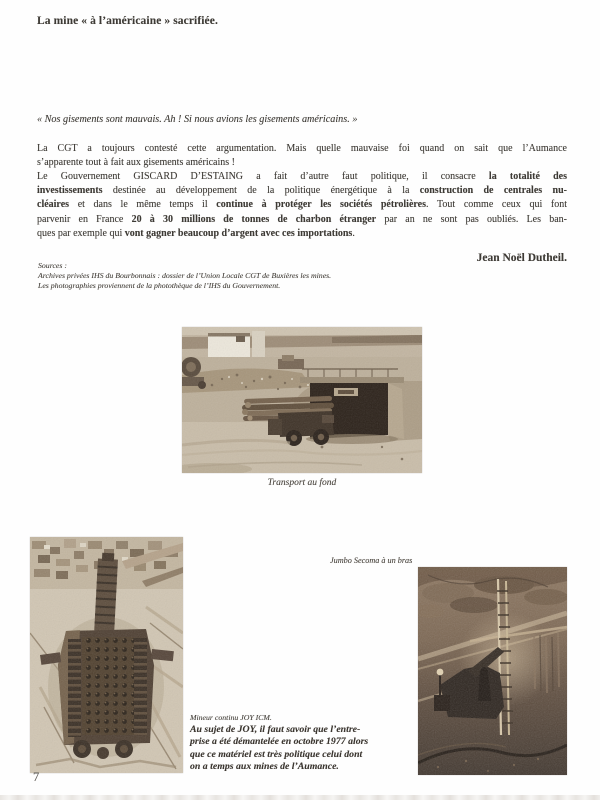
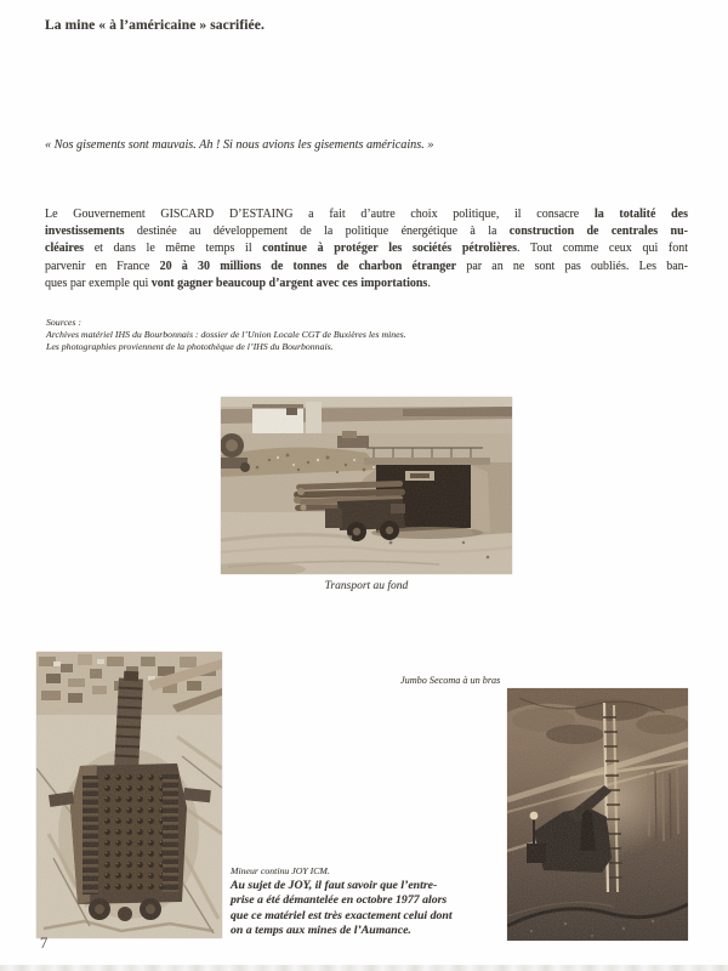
  La mine « à l’américaine » sacrifiée.
  « Nos gisements sont mauvais. Ah ! Si nous avions les gisements américains. »
- La CGT a toujours contesté cette argumentation. Mais quelle mauvaise foi quand on sait que l’Aumance
- s’apparente tout à fait aux gisements américains !
- Le Gouvernement GISCARD D’ESTAING a fait d’autre faut politique, il consacre la totalité des
+ Le Gouvernement GISCARD D’ESTAING a fait d’autre choix politique, il consacre la totalité des
  investissements destinée au développement de la politique énergétique à la construction de centrales nu-
  cléaires et dans le même temps il continue à protéger les sociétés pétrolières. Tout comme ceux qui font
  parvenir en France 20 à 30 millions de tonnes de charbon étranger par an ne sont pas oubliés. Les ban-
  ques par exemple qui vont gagner beaucoup d’argent avec ces importations.
- Jean Noël Dutheil.
  Sources :
- Archives privées IHS du Bourbonnais : dossier de l’Union Locale CGT de Buxières les mines.
+ Archives matériel IHS du Bourbonnais : dossier de l’Union Locale CGT de Buxières les mines.
- Les photographies proviennent de la photothèque de l’IHS du Gouvernement.
+ Les photographies proviennent de la photothèque de l’IHS du Bourbonnais.
  Transport au fond
  Jumbo Secoma à un bras
  Mineur continu JOY ICM.
  Au sujet de JOY, il faut savoir que l’entre-
  prise a été démantelée en octobre 1977 alors
- que ce matériel est très politique celui dont
+ que ce matériel est très exactement celui dont
  on a temps aux mines de l’Aumance.
  7
